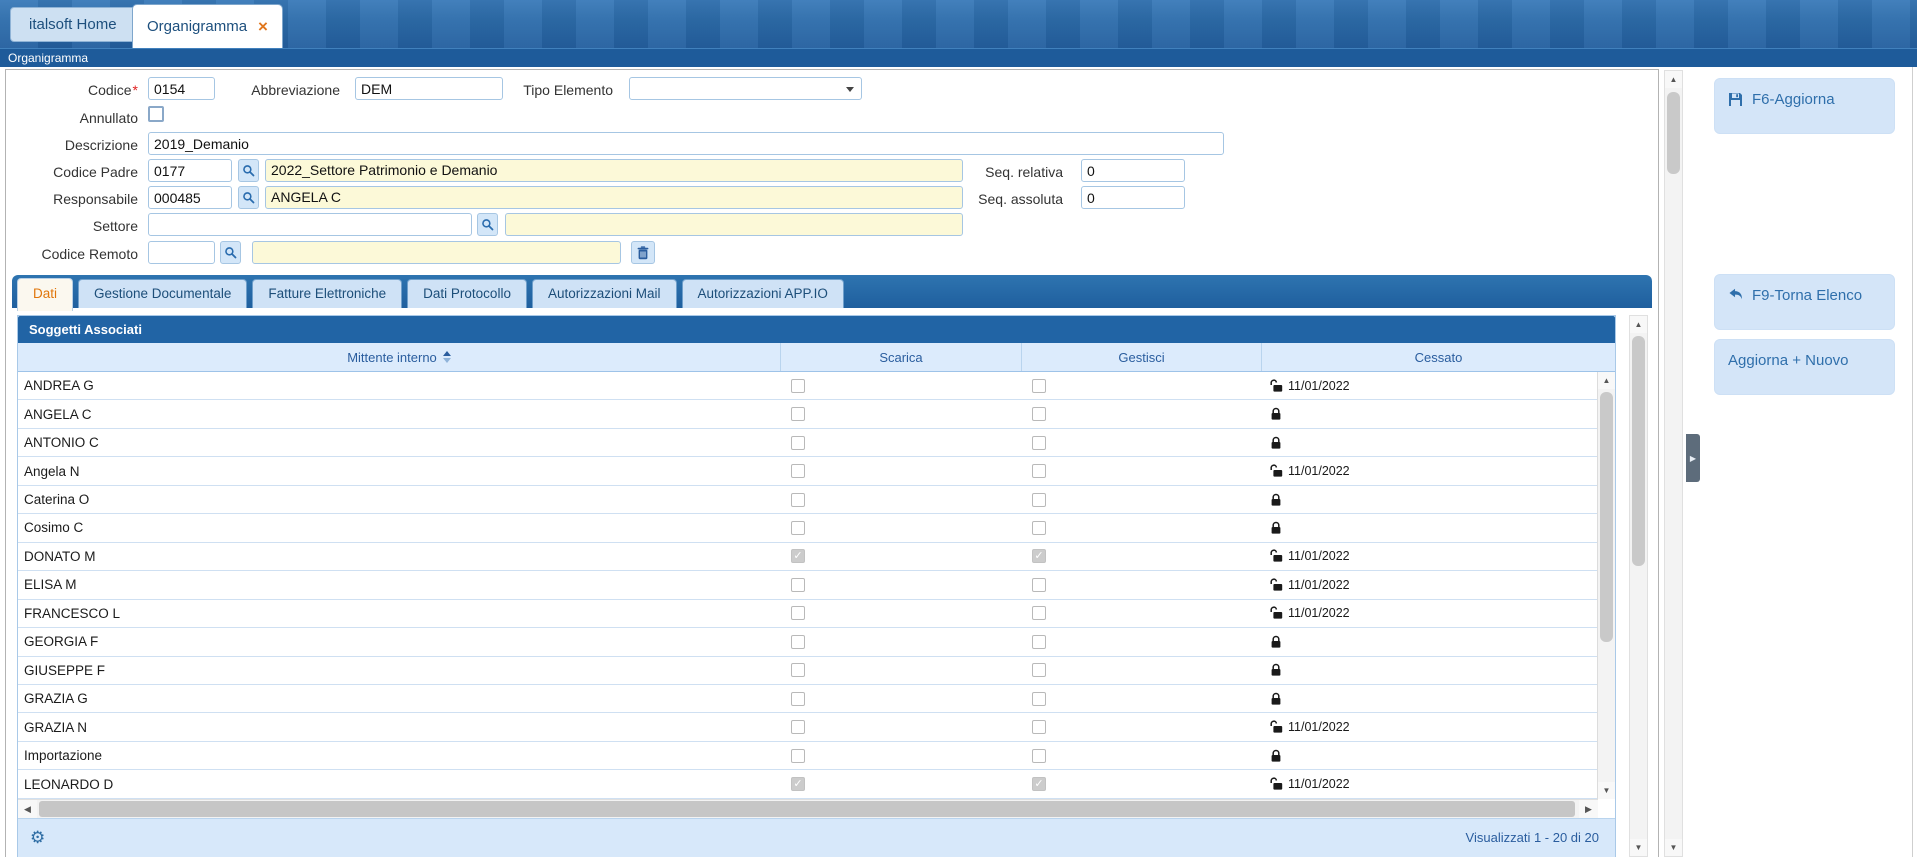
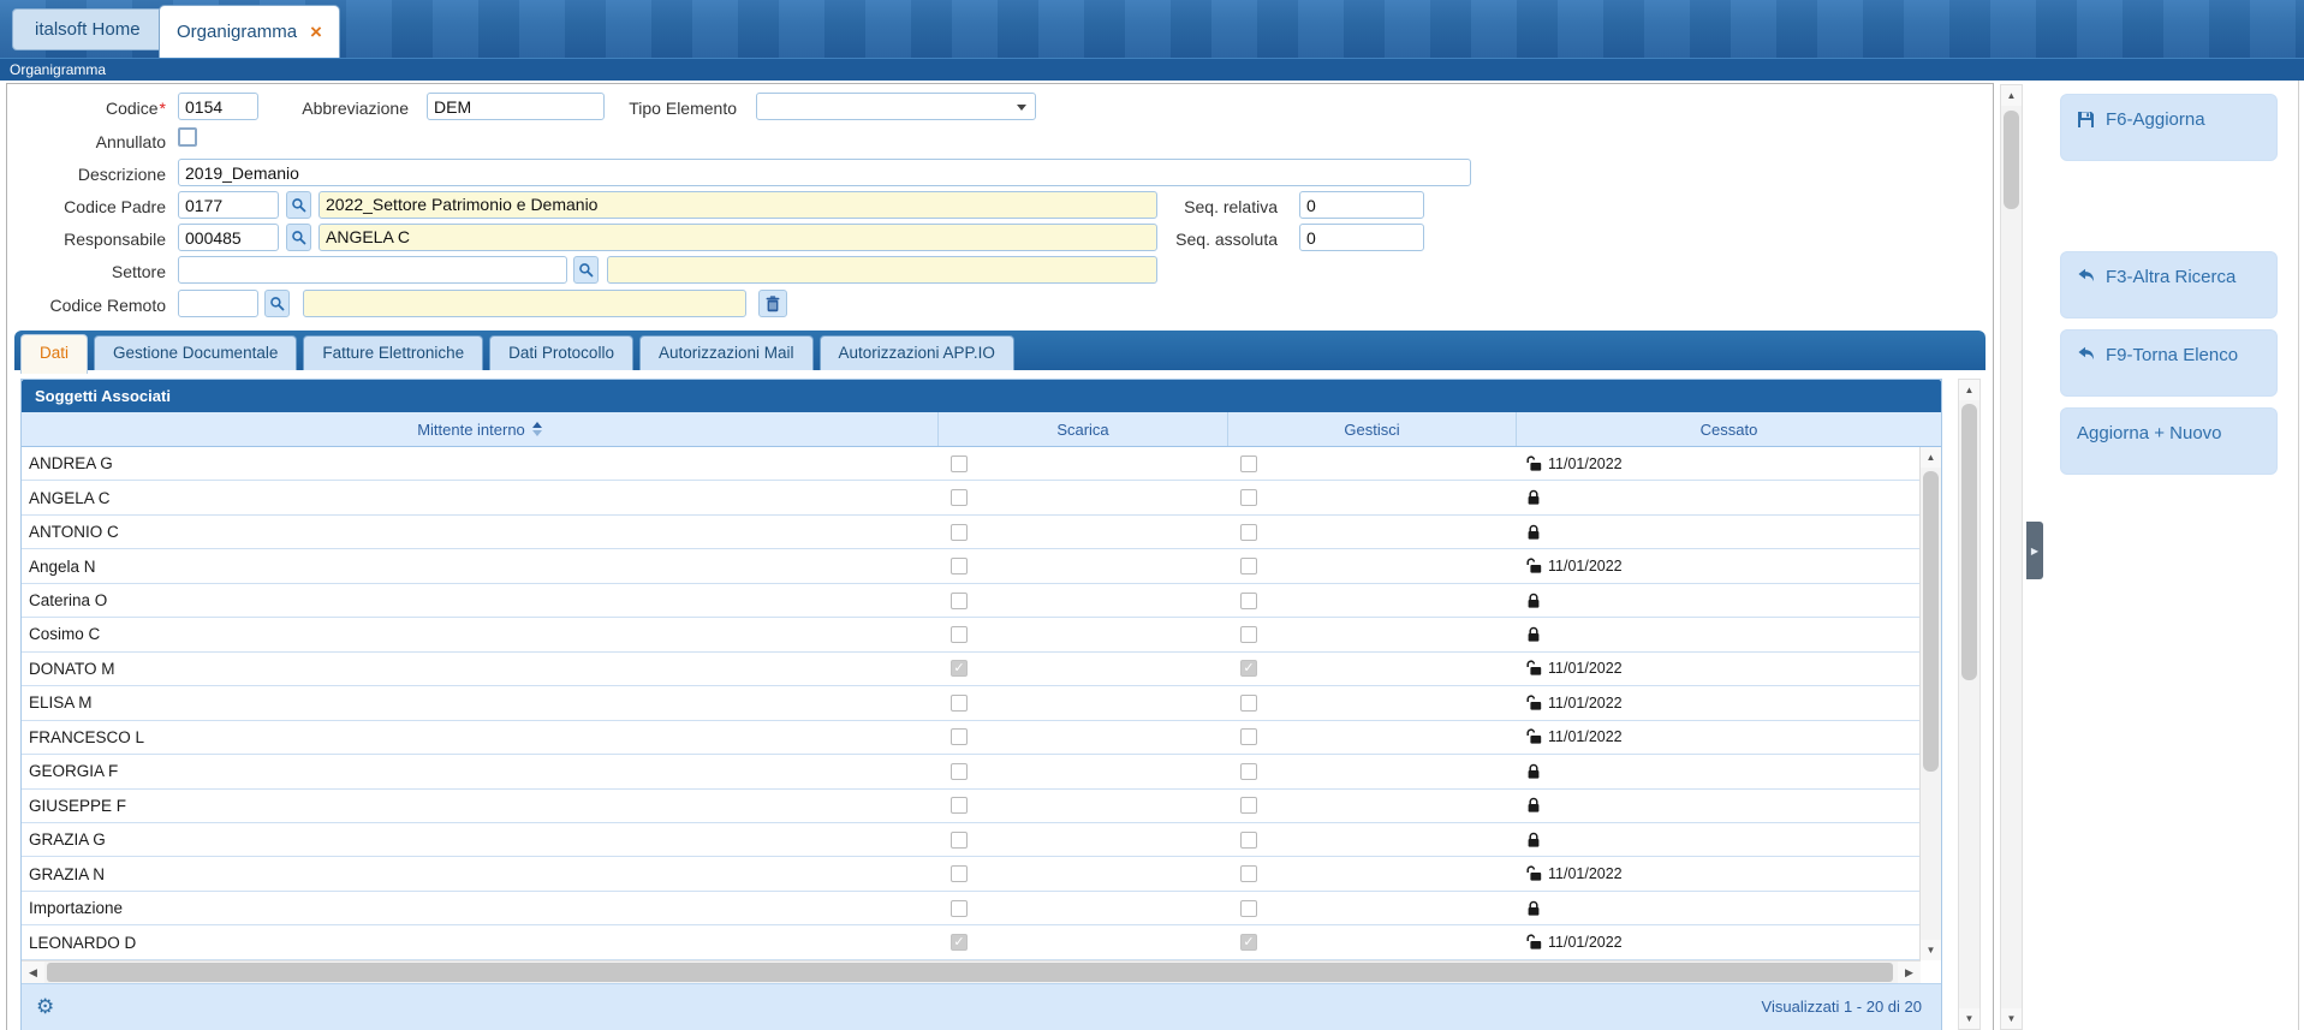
  italsoft Home
  Organigramma
  ×
  Organigramma
  Codice*
  0154
  Abbreviazione
  DEM
  Tipo Elemento
  Annullato
  Descrizione
  2019_Demanio
  Codice Padre
  0177
  2022_Settore Patrimonio e Demanio
  Seq. relativa
  0
  Responsabile
  000485
  ANGELA C
  Seq. assoluta
  0
  Settore
  Codice Remoto
  Dati
  Gestione Documentale
  Fatture Elettroniche
  Dati Protocollo
  Autorizzazioni Mail
  Autorizzazioni APP.IO
  Soggetti Associati
  Mittente interno
  Scarica
  Gestisci
  Cessato
  ANDREA G
  11/01/2022
  ANGELA C
  ANTONIO C
  Angela N
  11/01/2022
  Caterina O
  Cosimo C
  DONATO M
  ✓
  ✓
  11/01/2022
  ELISA M
  11/01/2022
  FRANCESCO L
  11/01/2022
  GEORGIA F
  GIUSEPPE F
  GRAZIA G
  GRAZIA N
  11/01/2022
  Importazione
  LEONARDO D
  ✓
  ✓
  11/01/2022
  ▲
  ▼
  ◀
  ▶
  ⚙
  Visualizzati 1 - 20 di 20
  ▲
  ▼
  ▲
  ▼
  ▶
  F6-Aggiorna
+ F3-Altra Ricerca
  F9-Torna Elenco
  Aggiorna + Nuovo
